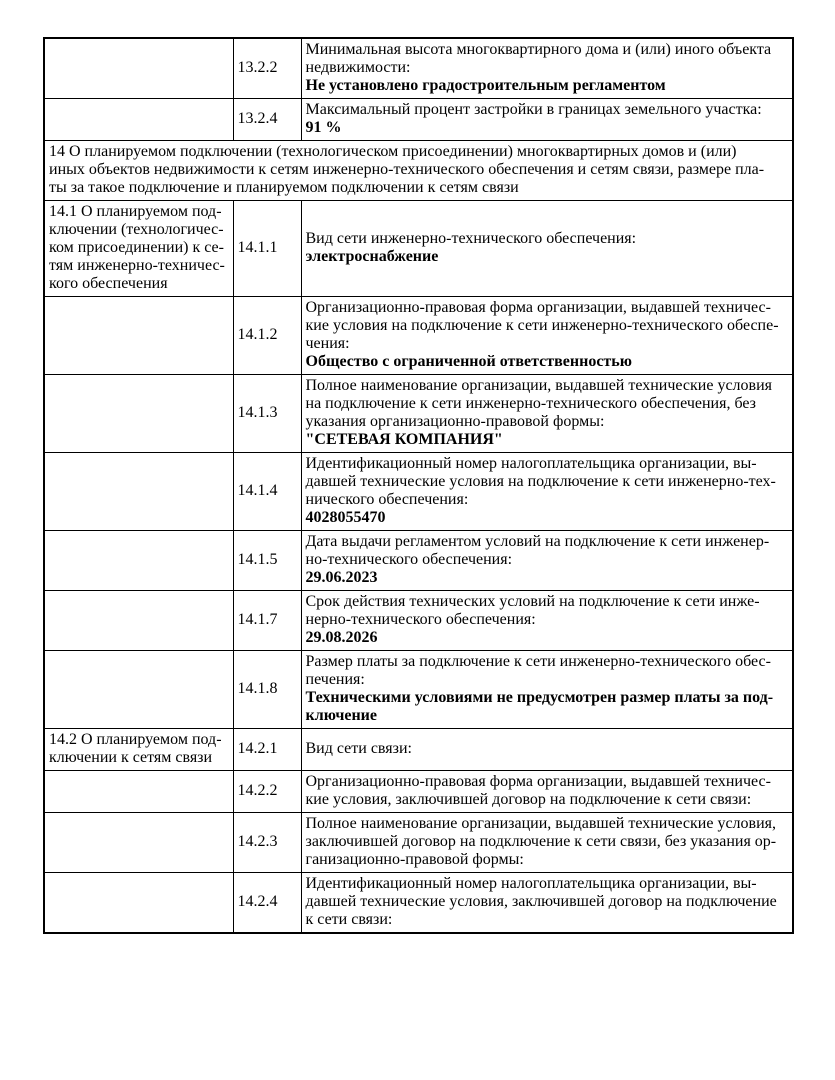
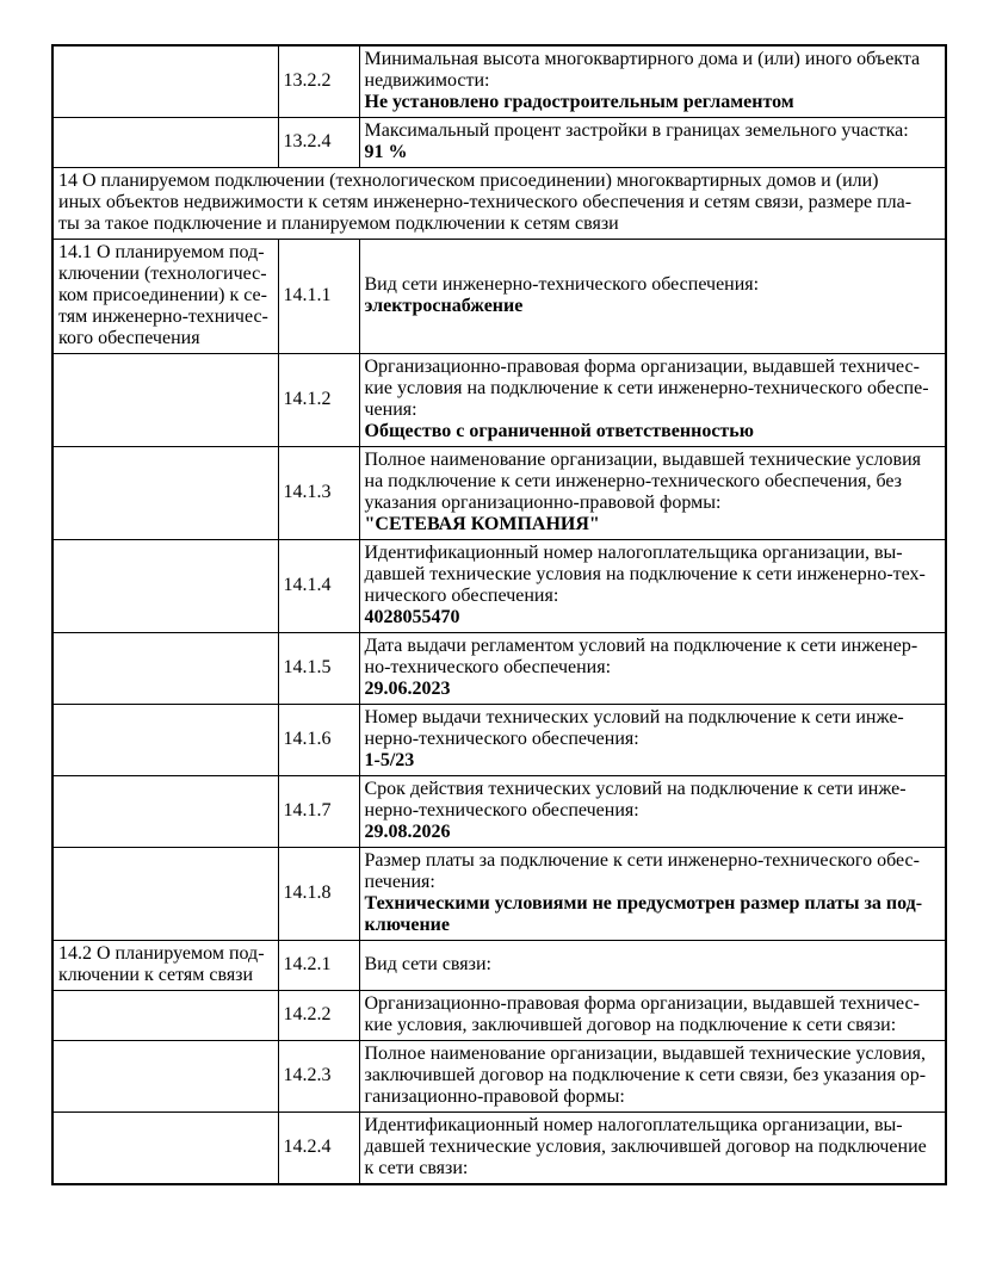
  	13.2.2	Минимальная высота многоквартирного дома и (или) иного объекта недвижимости:Не установлено градостроительным регламентом
  	13.2.4	Максимальный процент застройки в границах земельного участка:91 %
  14 О планируемом подключении (технологическом присоединении) многоквартирных домов и (или) иных объектов недвижимости к сетям инженерно-технического обеспечения и сетям связи, размере пла- ты за такое подключение и планируемом подключении к сетям связи
  14.1 О планируемом под- ключении (технологичес- ком присоединении) к се- тям инженерно-техничес- кого обеспечения	14.1.1	Вид сети инженерно-технического обеспечения:электроснабжение
  	14.1.2	Организационно-правовая форма организации, выдавшей техничес- кие условия на подключение к сети инженерно-технического обеспе- чения:Общество с ограниченной ответственностью
  	14.1.3	Полное наименование организации, выдавшей технические условия на подключение к сети инженерно-технического обеспечения, без указания организационно-правовой формы:"СЕТЕВАЯ КОМПАНИЯ"
  	14.1.4	Идентификационный номер налогоплательщика организации, вы- давшей технические условия на подключение к сети инженерно-тех- нического обеспечения:4028055470
  	14.1.5	Дата выдачи регламентом условий на подключение к сети инженер- но-технического обеспечения:29.06.2023
+ 	14.1.6	Номер выдачи технических условий на подключение к сети инже- нерно-технического обеспечения:1-5/23
  	14.1.7	Срок действия технических условий на подключение к сети инже- нерно-технического обеспечения:29.08.2026
  	14.1.8	Размер платы за подключение к сети инженерно-технического обес- печения:Техническими условиями не предусмотрен размер платы за под- ключение
  14.2 О планируемом под- ключении к сетям связи	14.2.1	Вид сети связи:
  	14.2.2	Организационно-правовая форма организации, выдавшей техничес- кие условия, заключившей договор на подключение к сети связи:
  	14.2.3	Полное наименование организации, выдавшей технические условия, заключившей договор на подключение к сети связи, без указания ор- ганизационно-правовой формы:
  	14.2.4	Идентификационный номер налогоплательщика организации, вы- давшей технические условия, заключившей договор на подключение к сети связи:
